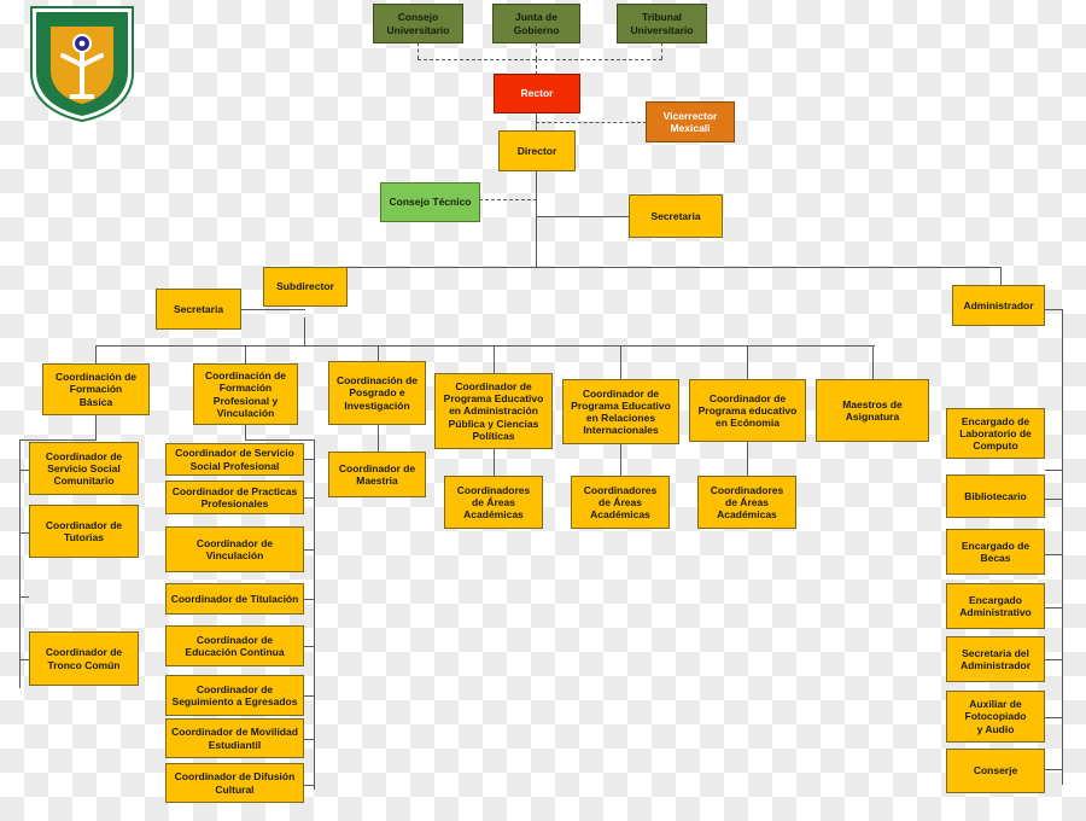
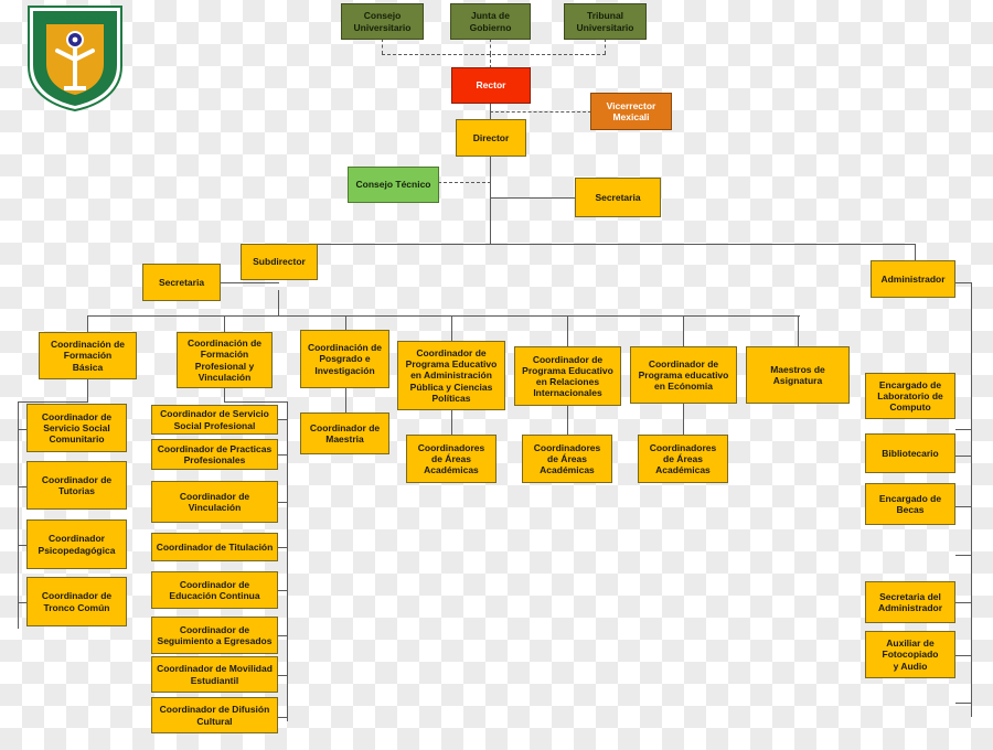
  Consejo
  Universitario
  Junta de
  Gobierno
  Tribunal
  Universitario
  Rector
  Vicerrector
  Mexicali
  Director
  Consejo Técnico
  Secretaria
  Subdirector
  Secretaria
  Administrador
  Coordinación de
  Formación
  Básica
  Coordinación de
  Formación
  Profesional y
  Vinculación
  Coordinación de
  Posgrado e
  Investigación
  Coordinador de
  Programa Educativo
  en Administración
  Pública y Ciencias
  Políticas
  Coordinador de
  Programa Educativo
  en Relaciones
  Internacionales
  Coordinador de
  Programa educativo
  en Ecónomia
  Maestros de
  Asignatura
  Coordinador de
  Servicio Social
  Comunitario
  Coordinador de
  Tutorias
+ Coordinador
+ Psicopedagógica
  Coordinador de
  Tronco Común
  Coordinador de Servicio
  Social Profesional
  Coordinador de Practicas
  Profesionales
  Coordinador de
  Vinculación
  Coordinador de Titulación
  Coordinador de
  Educación Continua
  Coordinador de
  Seguimiento a Egresados
  Coordinador de Movilidad
  Estudiantil
  Coordinador de Difusión
  Cultural
  Coordinador de
  Maestria
  Coordinadores
  de Áreas
  Académicas
  Coordinadores
  de Áreas
  Académicas
  Coordinadores
  de Áreas
  Académicas
  Encargado de
  Laboratorio de
  Computo
  Bibliotecario
  Encargado de
  Becas
- Encargado
- Administrativo
  Secretaria del
  Administrador
  Auxiliar de
  Fotocopiado
  y Audio
- Conserje
